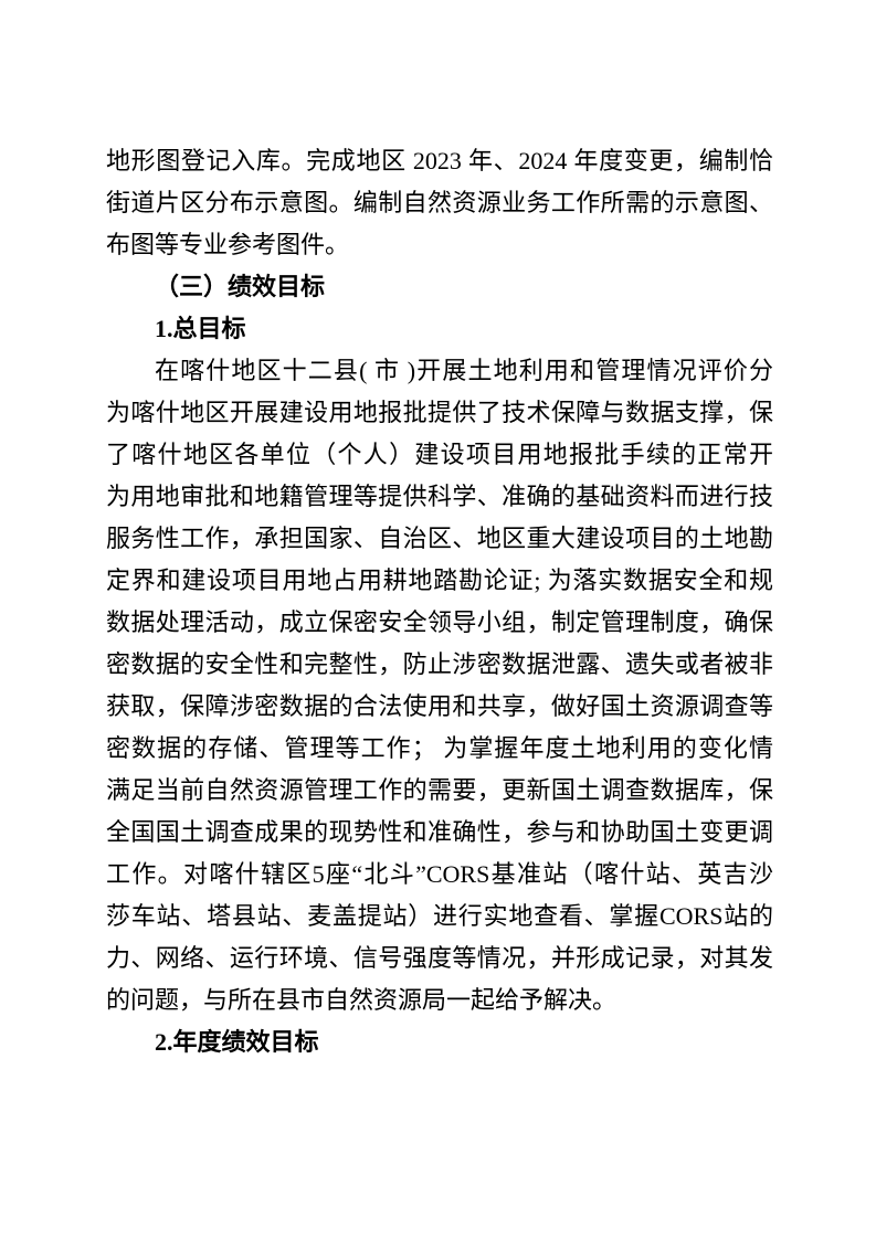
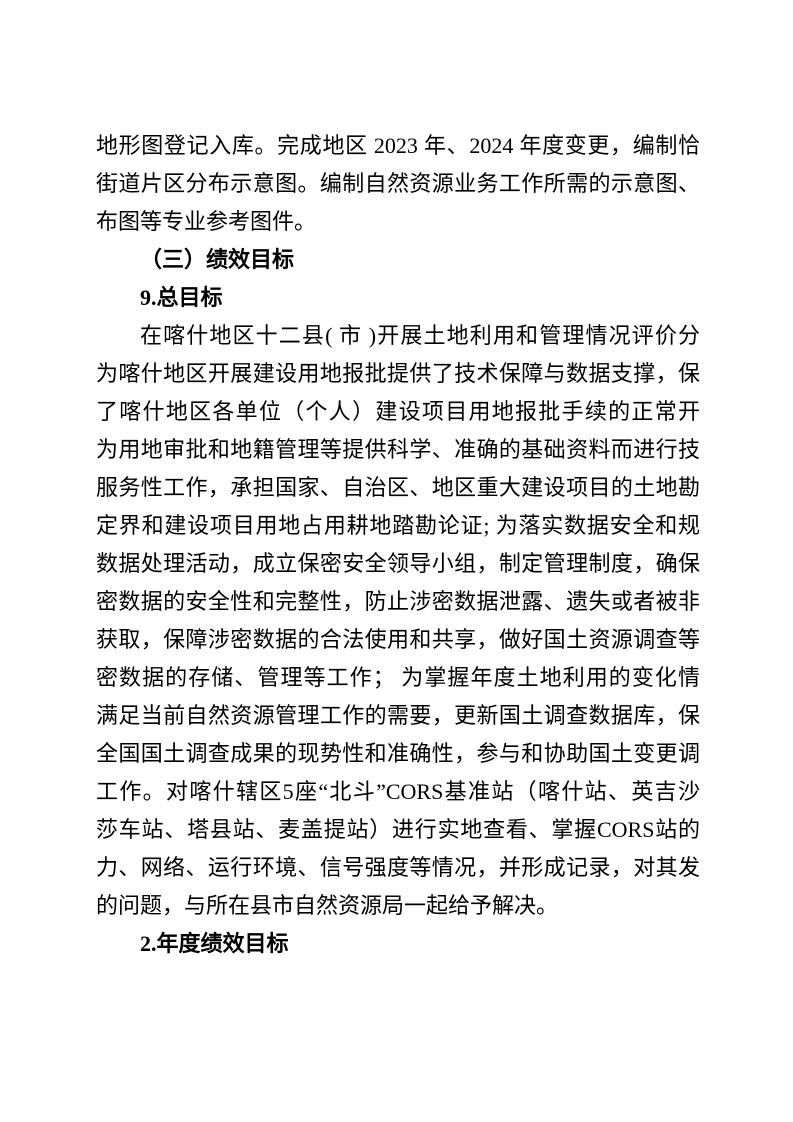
  地形图登记入库。完成地区 2023 年、2024 年度变更，编制恰
  街道片区分布示意图。编制自然资源业务工作所需的示意图、
  布图等专业参考图件。
  （三）绩效目标
- 1.总目标
+ 9.总目标
  在喀什地区十二县( 市 )开展土地利用和管理情况评价分
  为喀什地区开展建设用地报批提供了技术保障与数据支撑，保
  了喀什地区各单位（个人）建设项目用地报批手续的正常开
  为用地审批和地籍管理等提供科学、准确的基础资料而进行技
  服务性工作，承担国家、自治区、地区重大建设项目的土地勘
  定界和建设项目用地占用耕地踏勘论证; 为落实数据安全和规
  数据处理活动，成立保密安全领导小组，制定管理制度，确保
  密数据的安全性和完整性，防止涉密数据泄露、遗失或者被非
  获取，保障涉密数据的合法使用和共享，做好国土资源调查等
  密数据的存储、管理等工作； 为掌握年度土地利用的变化情
  满足当前自然资源管理工作的需要，更新国土调查数据库，保
  全国国土调查成果的现势性和准确性，参与和协助国土变更调
  工作。对喀什辖区5座“北斗”CORS基准站（喀什站、英吉沙
  莎车站、塔县站、麦盖提站）进行实地查看、掌握CORS站的
  力、网络、运行环境、信号强度等情况，并形成记录，对其发
  的问题，与所在县市自然资源局一起给予解决。
  2.年度绩效目标
